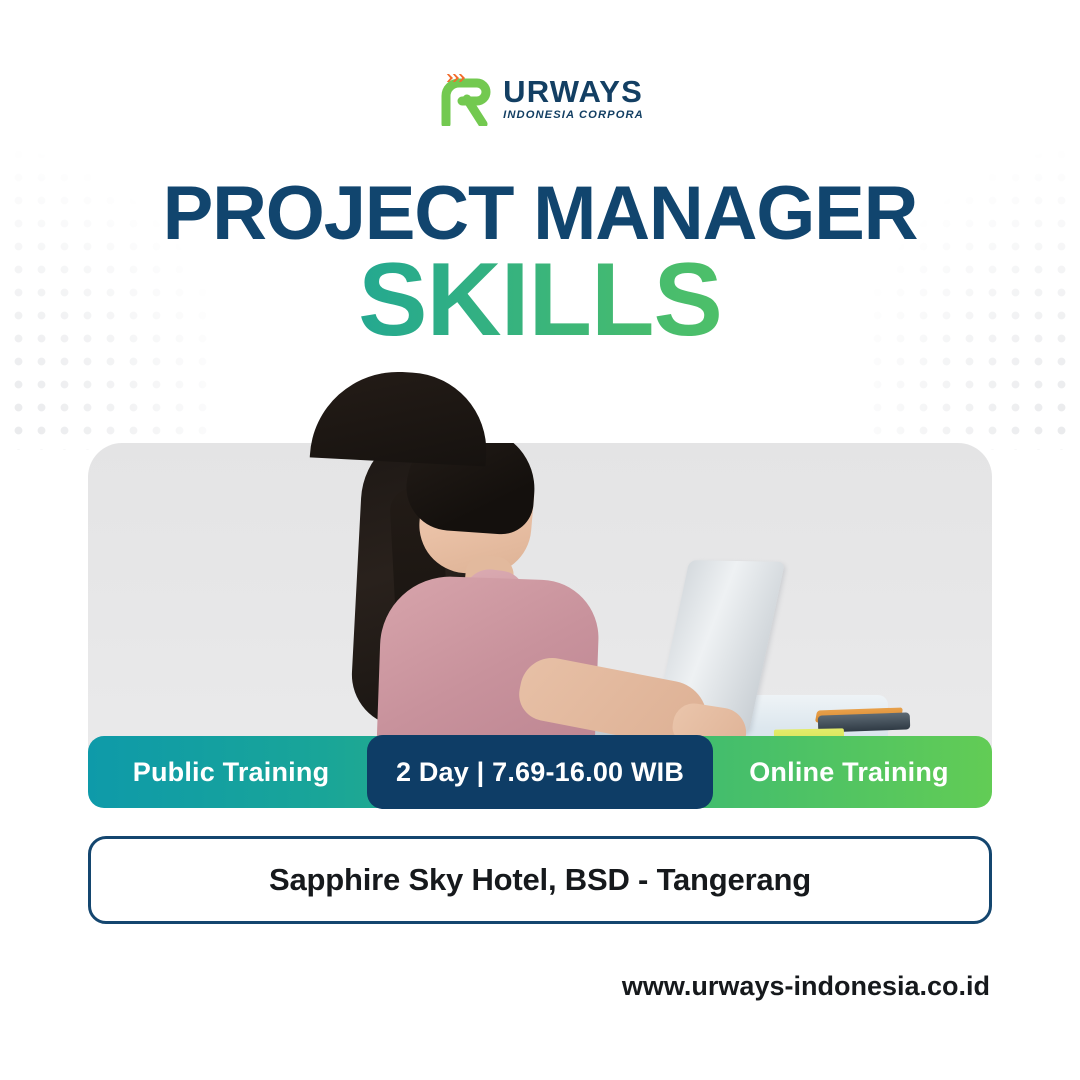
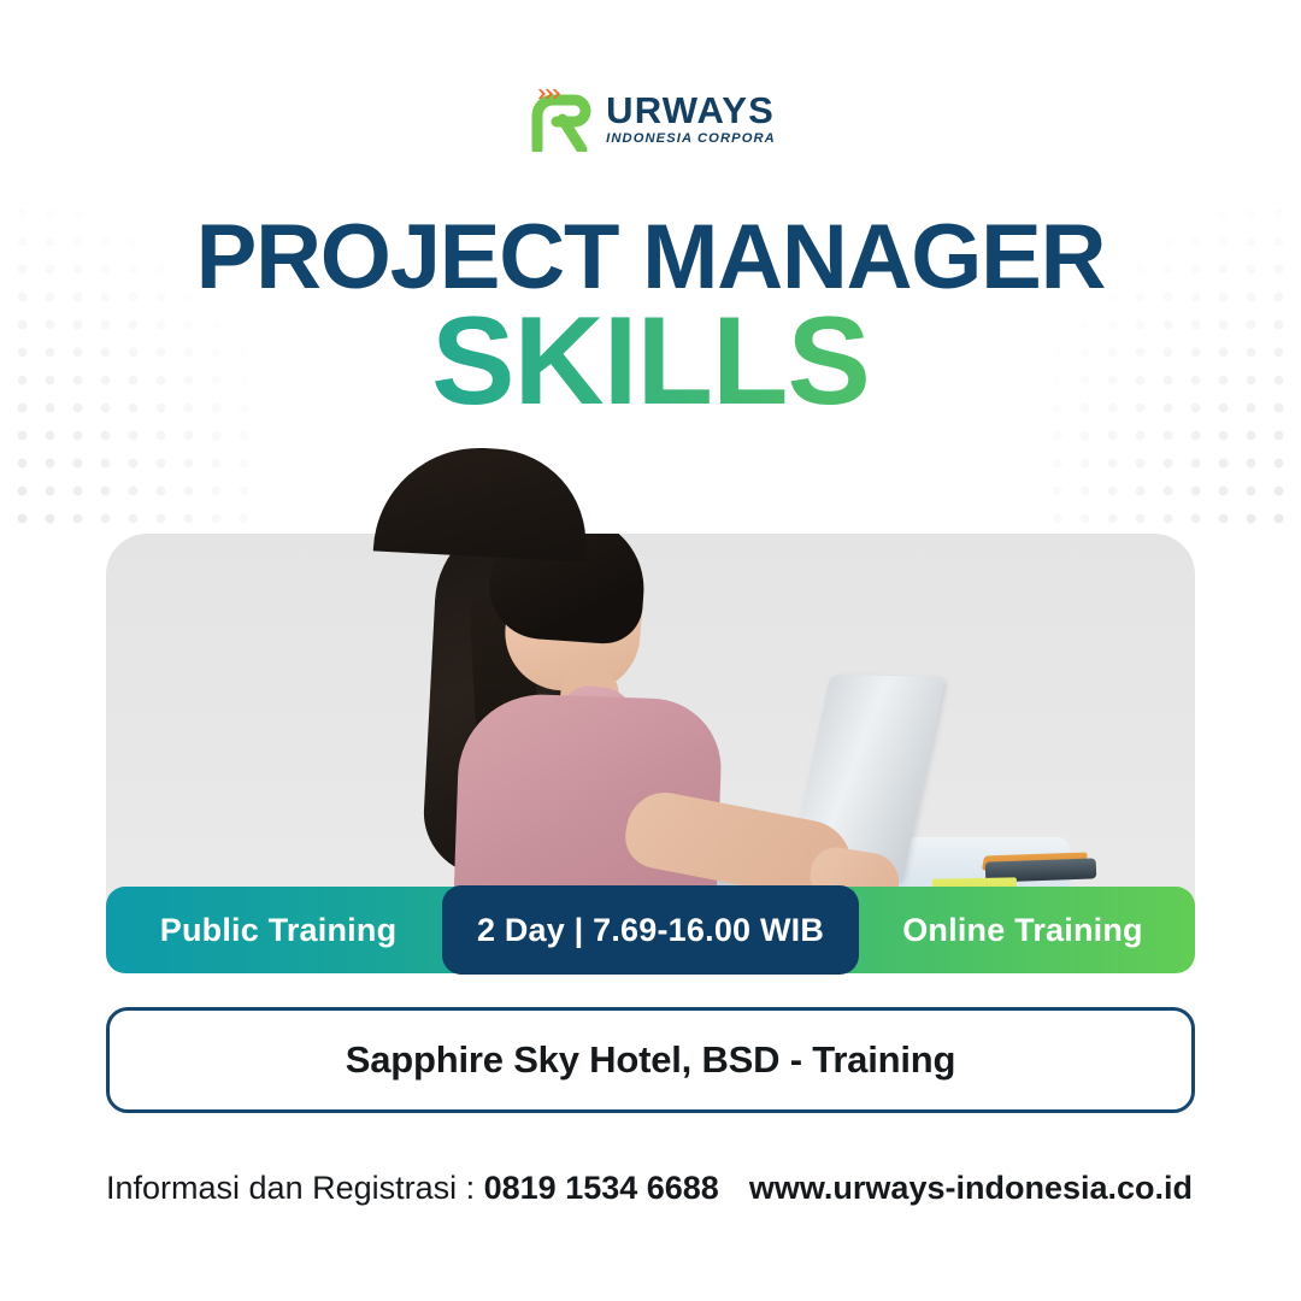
  URWAYS
  INDONESIA CORPORA
  PROJECT MANAGER
  SKILLS
  Public Training
  Online Training
  2 Day | 7.69-16.00 WIB
- Sapphire Sky Hotel, BSD - Tangerang
+ Sapphire Sky Hotel, BSD - Training
+ Informasi dan Registrasi : 0819 1534 6688
  www.urways-indonesia.co.id
